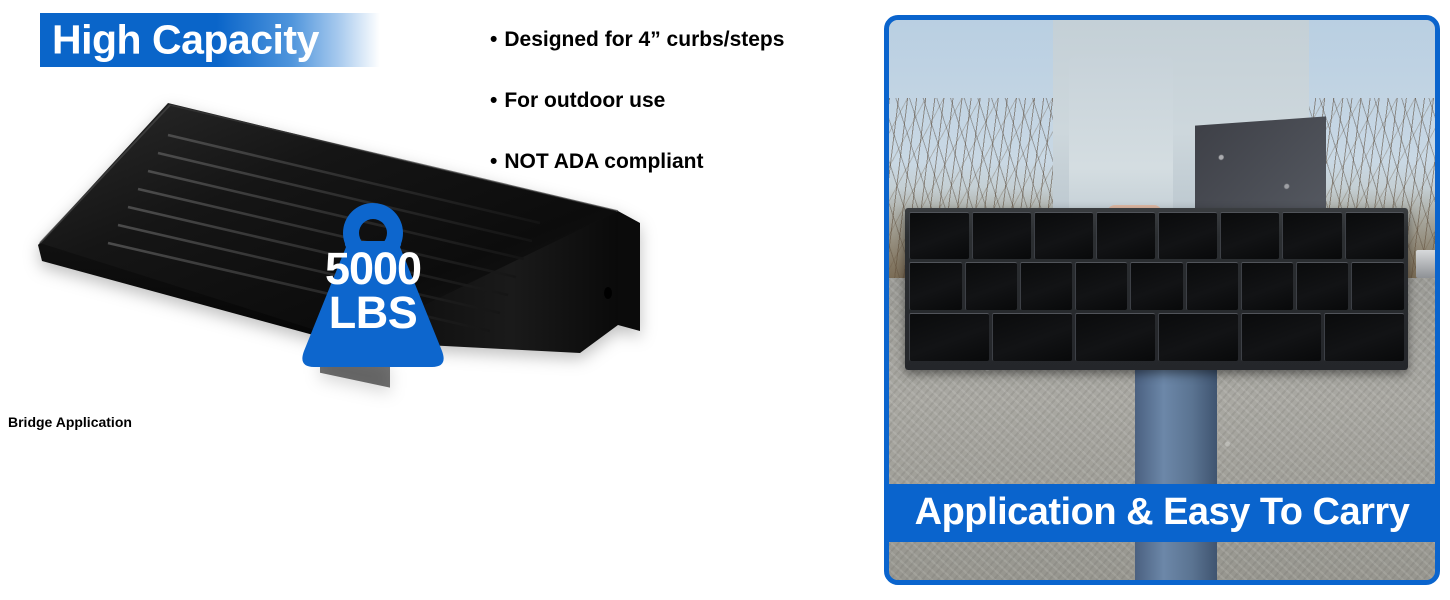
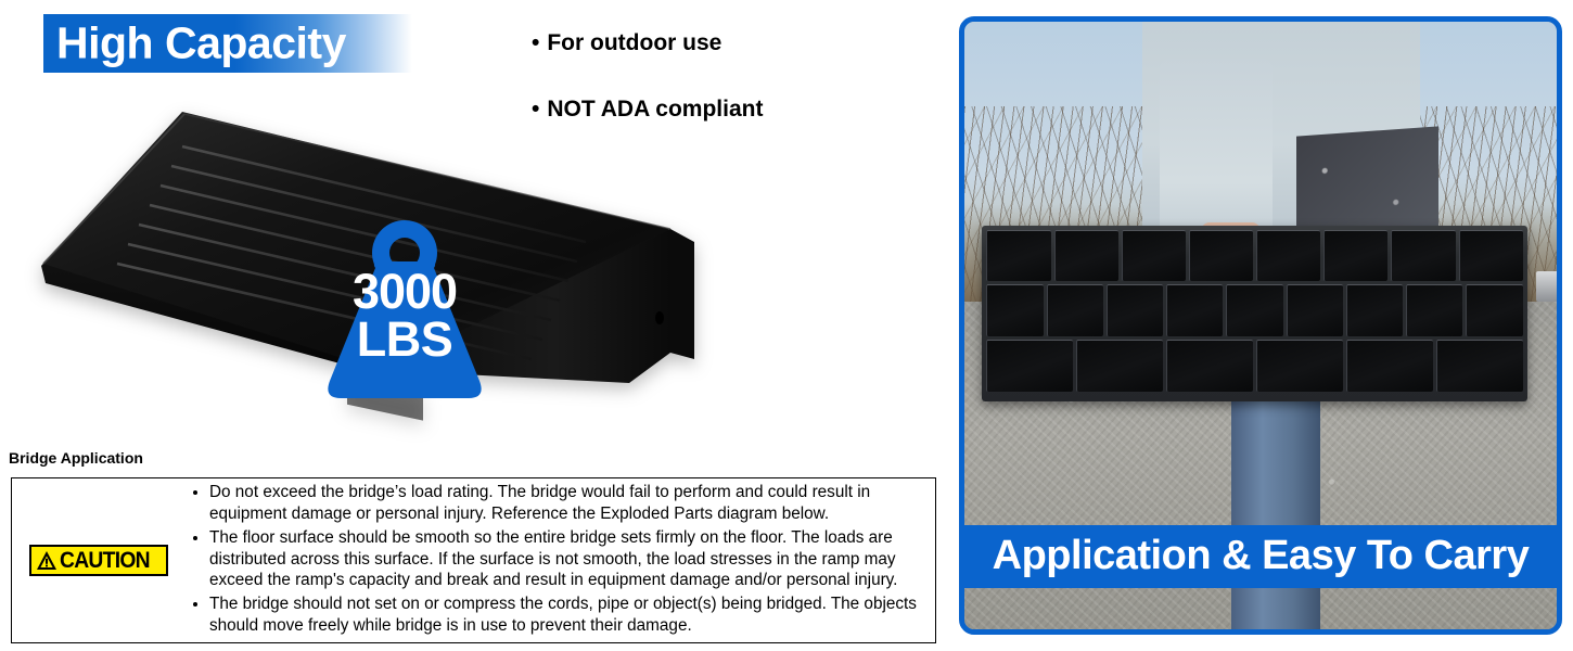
  High Capacity
- • Designed for 4” curbs/steps
  • For outdoor use
  • NOT ADA compliant
- 5000
+ 3000
  LBS
  Bridge Application
+ CAUTION
+ Do not exceed the bridge’s load rating. The bridge would fail to perform and could result in equipment damage or personal injury. Reference the Exploded Parts diagram below.
+ The floor surface should be smooth so the entire bridge sets firmly on the floor. The loads are distributed across this surface. If the surface is not smooth, the load stresses in the ramp may exceed the ramp's capacity and break and result in equipment damage and/or personal injury.
+ The bridge should not set on or compress the cords, pipe or object(s) being bridged. The objects should move freely while bridge is in use to prevent their damage.
  Application & Easy To Carry
